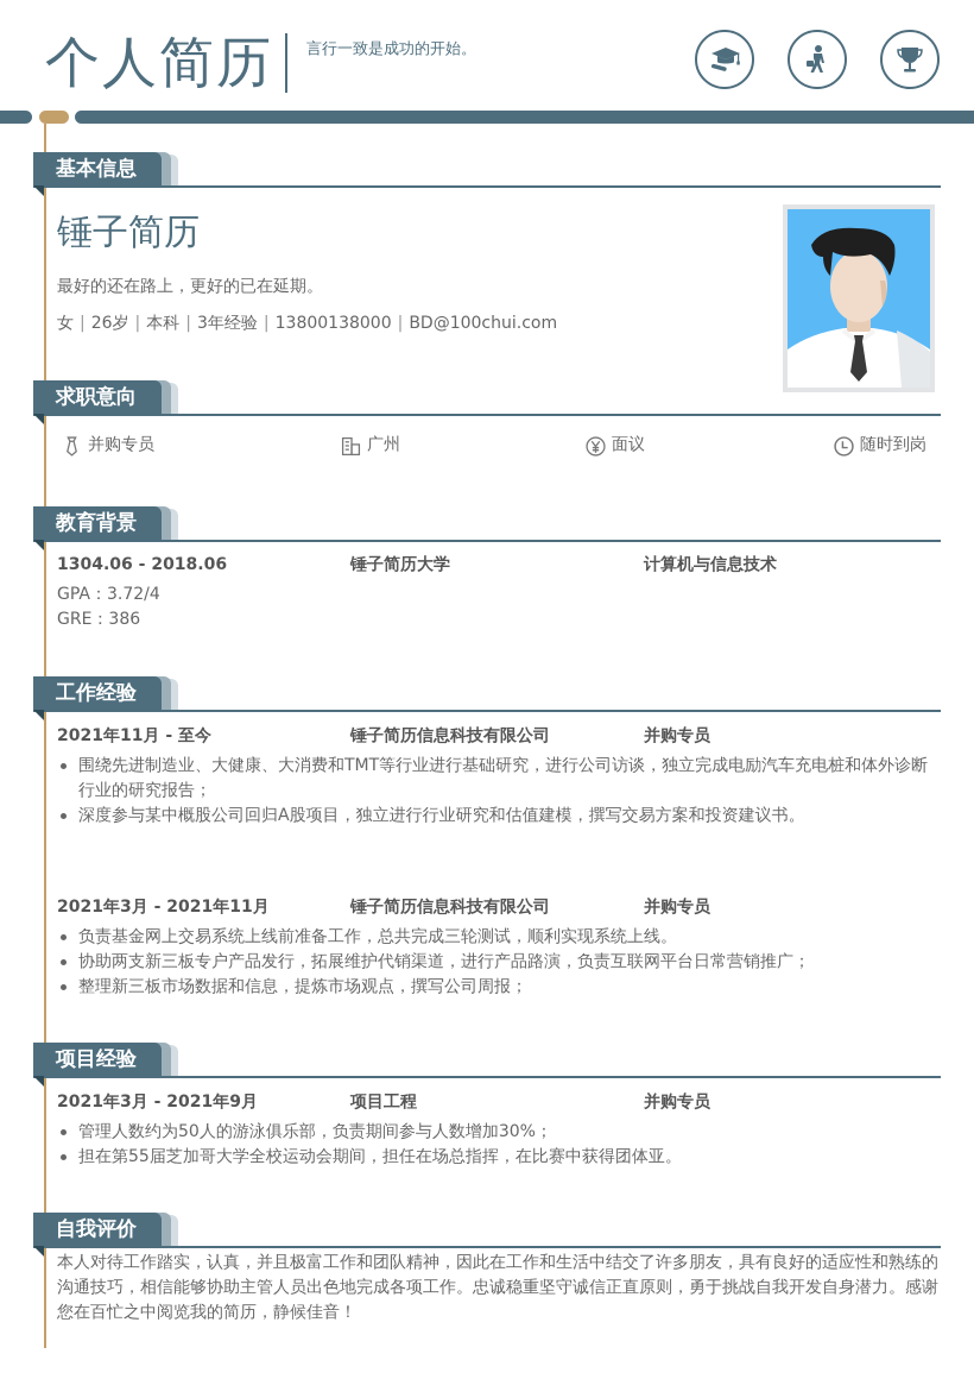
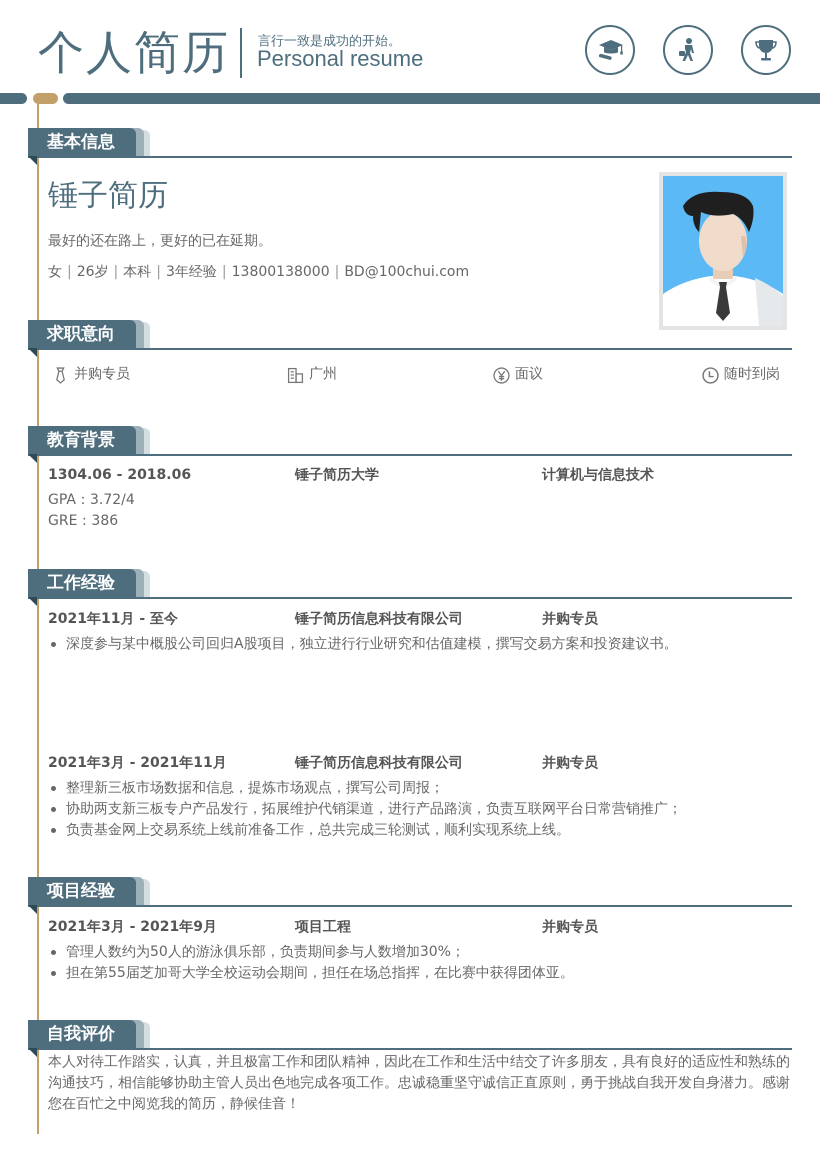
  个人简历
  言行一致是成功的开始。
+ Personal resume
  基本信息
  锤子简历
  最好的还在路上，更好的已在延期。
  女
  |
  26岁
  |
  本科
  |
  3年经验
  |
  13800138000
  |
  BD@100chui.com
  求职意向
  并购专员
  广州
  面议
  随时到岗
  教育背景
  1304.06 - 2018.06
  锤子简历大学
  计算机与信息技术
  GPA：3.72/4
  GRE：386
  工作经验
  2021年11月 - 至今
  锤子简历信息科技有限公司
  并购专员
- 围绕先进制造业、大健康、大消费和TMT等行业进行基础研究，进行公司访谈，独立完成电励汽车充电桩和体外诊断行业的研究报告；
  深度参与某中概股公司回归A股项目，独立进行行业研究和估值建模，撰写交易方案和投资建议书。
  2021年3月 - 2021年11月
  锤子简历信息科技有限公司
  并购专员
- 负责基金网上交易系统上线前准备工作，总共完成三轮测试，顺利实现系统上线。
+ 整理新三板市场数据和信息，提炼市场观点，撰写公司周报；
  协助两支新三板专户产品发行，拓展维护代销渠道，进行产品路演，负责互联网平台日常营销推广；
- 整理新三板市场数据和信息，提炼市场观点，撰写公司周报；
+ 负责基金网上交易系统上线前准备工作，总共完成三轮测试，顺利实现系统上线。
  项目经验
  2021年3月 - 2021年9月
  项目工程
  并购专员
  管理人数约为50人的游泳俱乐部，负责期间参与人数增加30%；
  担在第55届芝加哥大学全校运动会期间，担任在场总指挥，在比赛中获得团体亚。
  自我评价
  本人对待工作踏实，认真，并且极富工作和团队精神，因此在工作和生活中结交了许多朋友，具有良好的适应性和熟练的沟通技巧，相信能够协助主管人员出色地完成各项工作。忠诚稳重坚守诚信正直原则，勇于挑战自我开发自身潜力。感谢您在百忙之中阅览我的简历，静候佳音！
